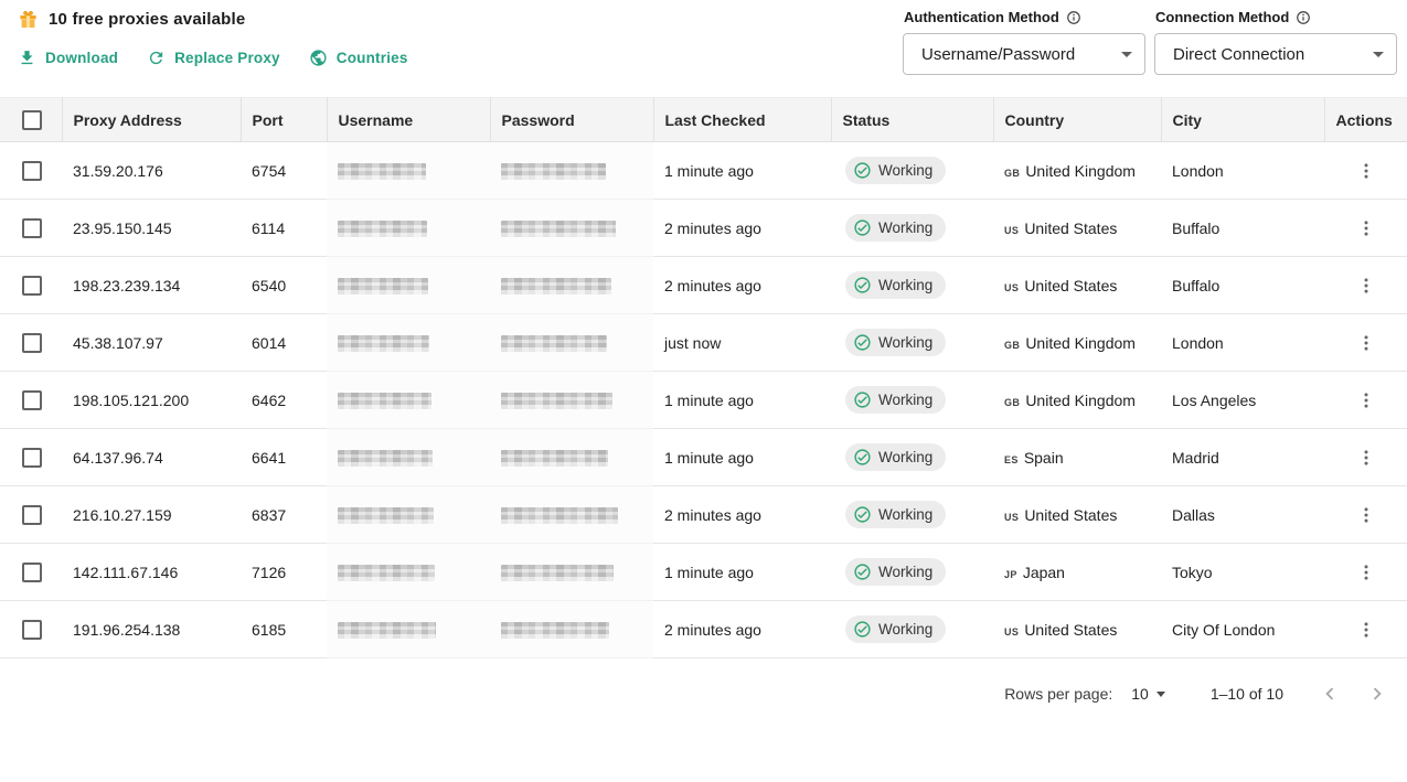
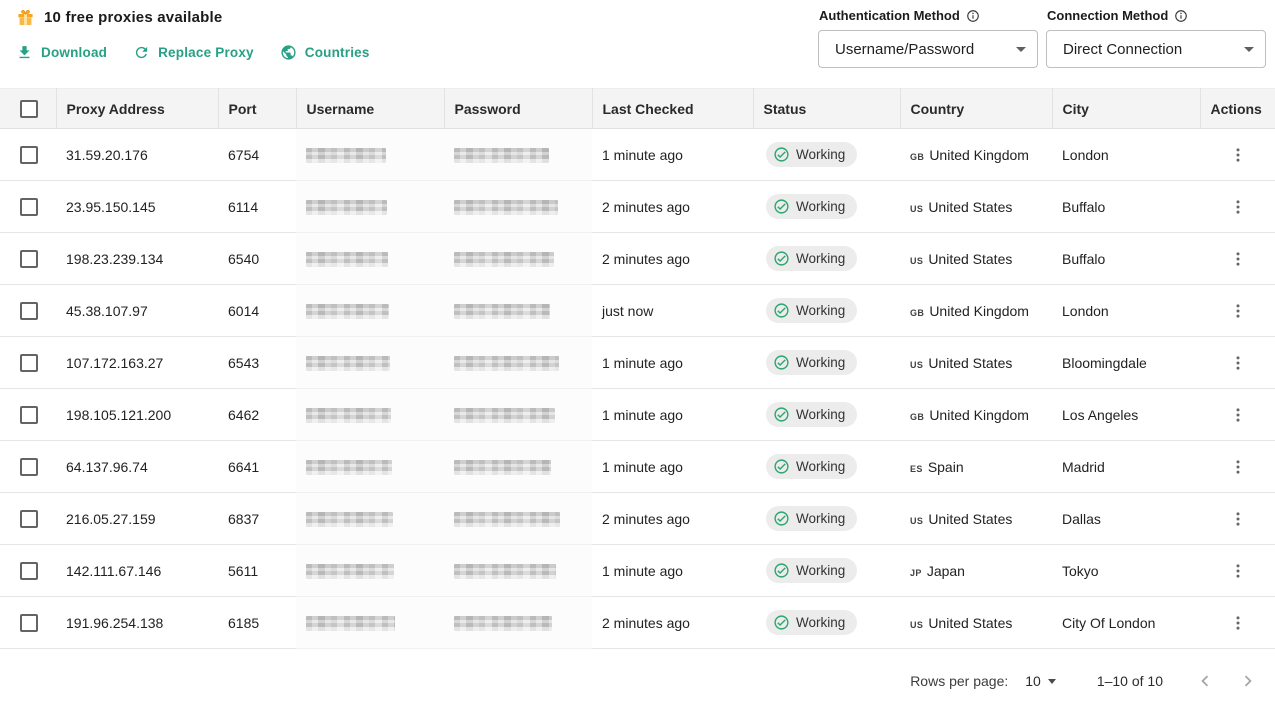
  10 free proxies available
  Download
  Replace Proxy
  Countries
  Authentication Method
  Username/Password
  Connection Method
  Direct Connection
  	Proxy Address	Port	Username	Password	Last Checked	Status	Country	City	Actions
  	31.59.20.176	6754			1 minute ago	Working	GB United Kingdom	London
  	23.95.150.145	6114			2 minutes ago	Working	US United States	Buffalo
  	198.23.239.134	6540			2 minutes ago	Working	US United States	Buffalo
  	45.38.107.97	6014			just now	Working	GB United Kingdom	London
+ 	107.172.163.27	6543			1 minute ago	Working	US United States	Bloomingdale
  	198.105.121.200	6462			1 minute ago	Working	GB United Kingdom	Los Angeles
  	64.137.96.74	6641			1 minute ago	Working	ES Spain	Madrid
- 	216.10.27.159	6837			2 minutes ago	Working	US United States	Dallas
+ 	216.05.27.159	6837			2 minutes ago	Working	US United States	Dallas
- 	142.111.67.146	7126			1 minute ago	Working	JP Japan	Tokyo
+ 	142.111.67.146	5611			1 minute ago	Working	JP Japan	Tokyo
  	191.96.254.138	6185			2 minutes ago	Working	US United States	City Of London
  Rows per page:
  10
  1–10 of 10
